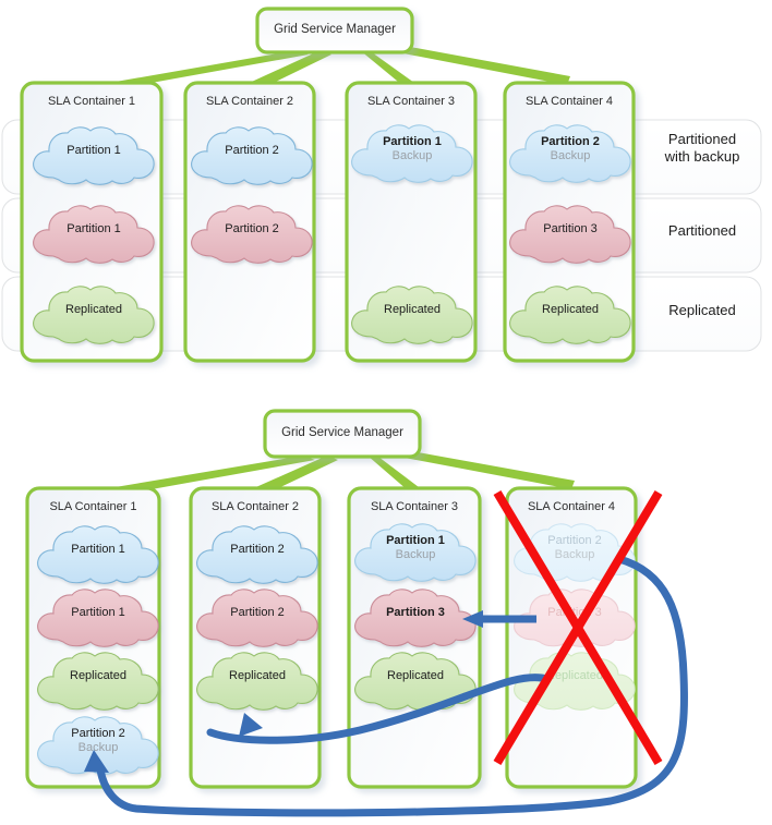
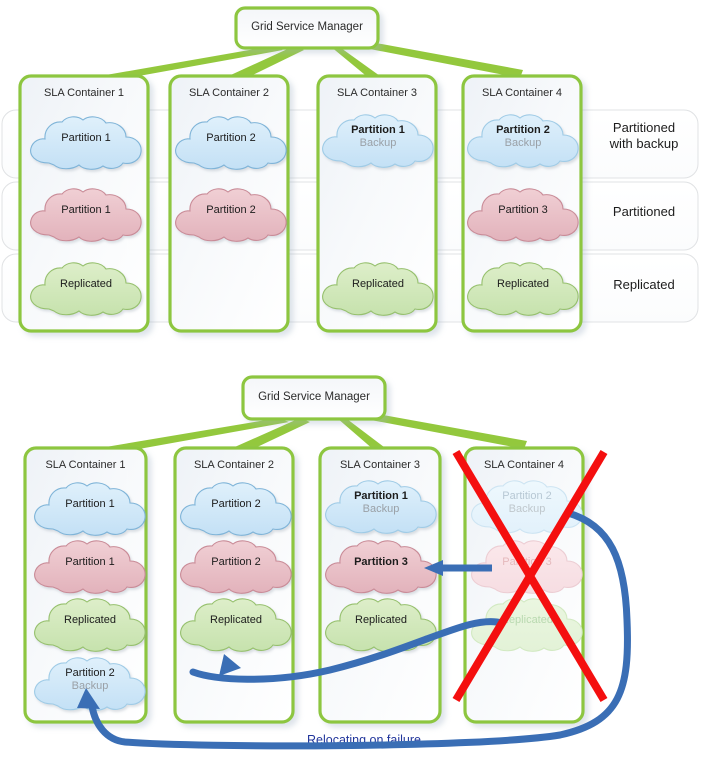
  Grid Service Manager
  SLA Container 1
  SLA Container 2
  SLA Container 3
  SLA Container 4
  Partitioned
  with backup
  Partitioned
  Replicated
  Partition 1
  Partition 2
  Partition 1
  Backup
  Partition 2
  Backup
  Partition 1
  Partition 2
  Partition 3
  Replicated
  Replicated
  Replicated
  Grid Service Manager
  SLA Container 1
  SLA Container 2
  SLA Container 3
  SLA Container 4
  Partition 1
  Partition 1
  Replicated
  Partition 2
  Backup
  Partition 2
  Partition 2
  Replicated
  Partition 1
  Backup
  Partition 3
  Replicated
  Partition 2
  Backup
  eplicated
+ Relocating on failure
